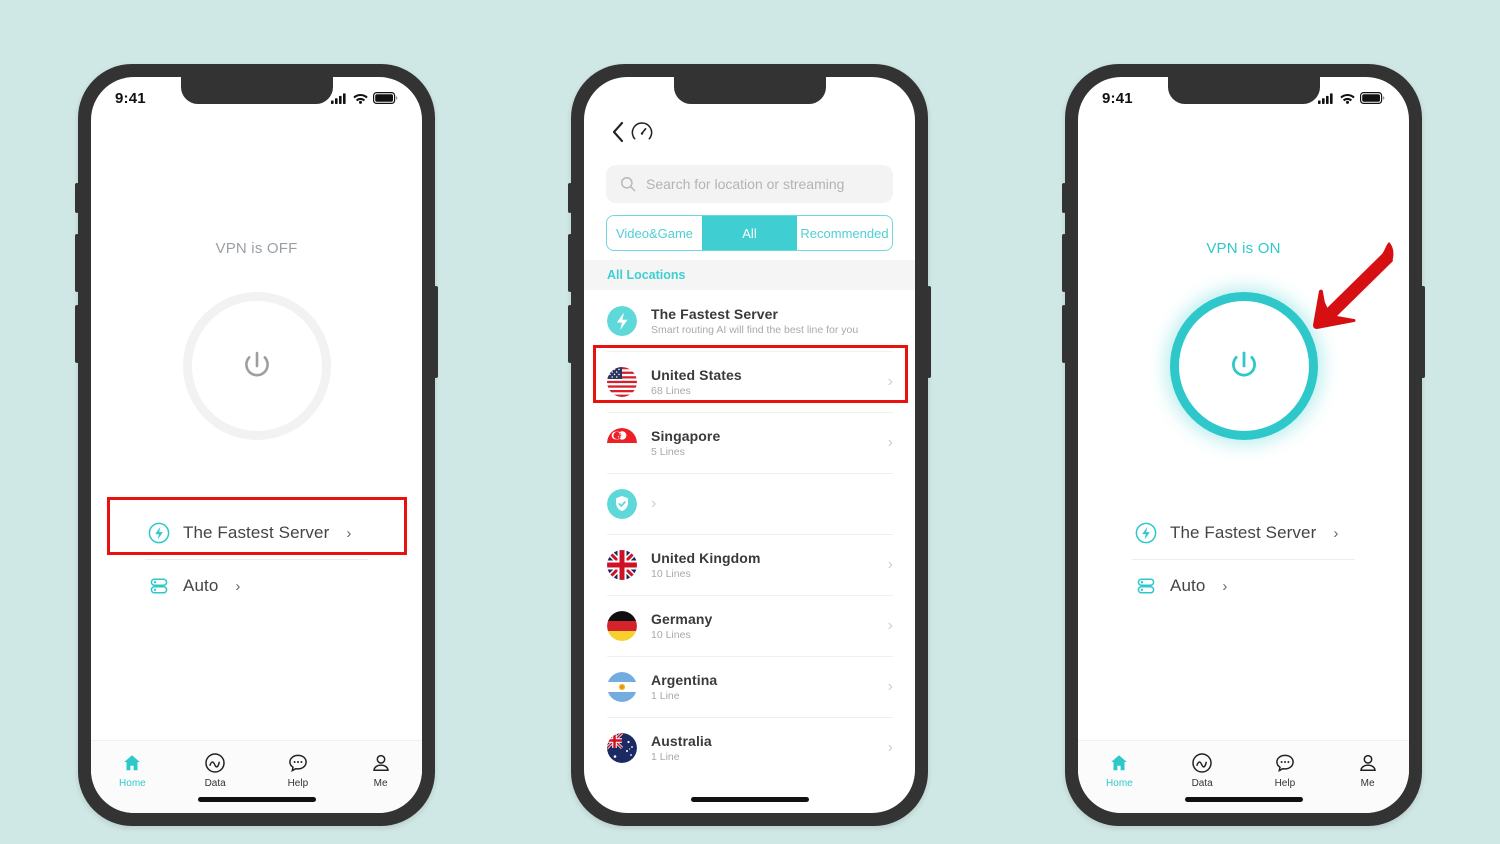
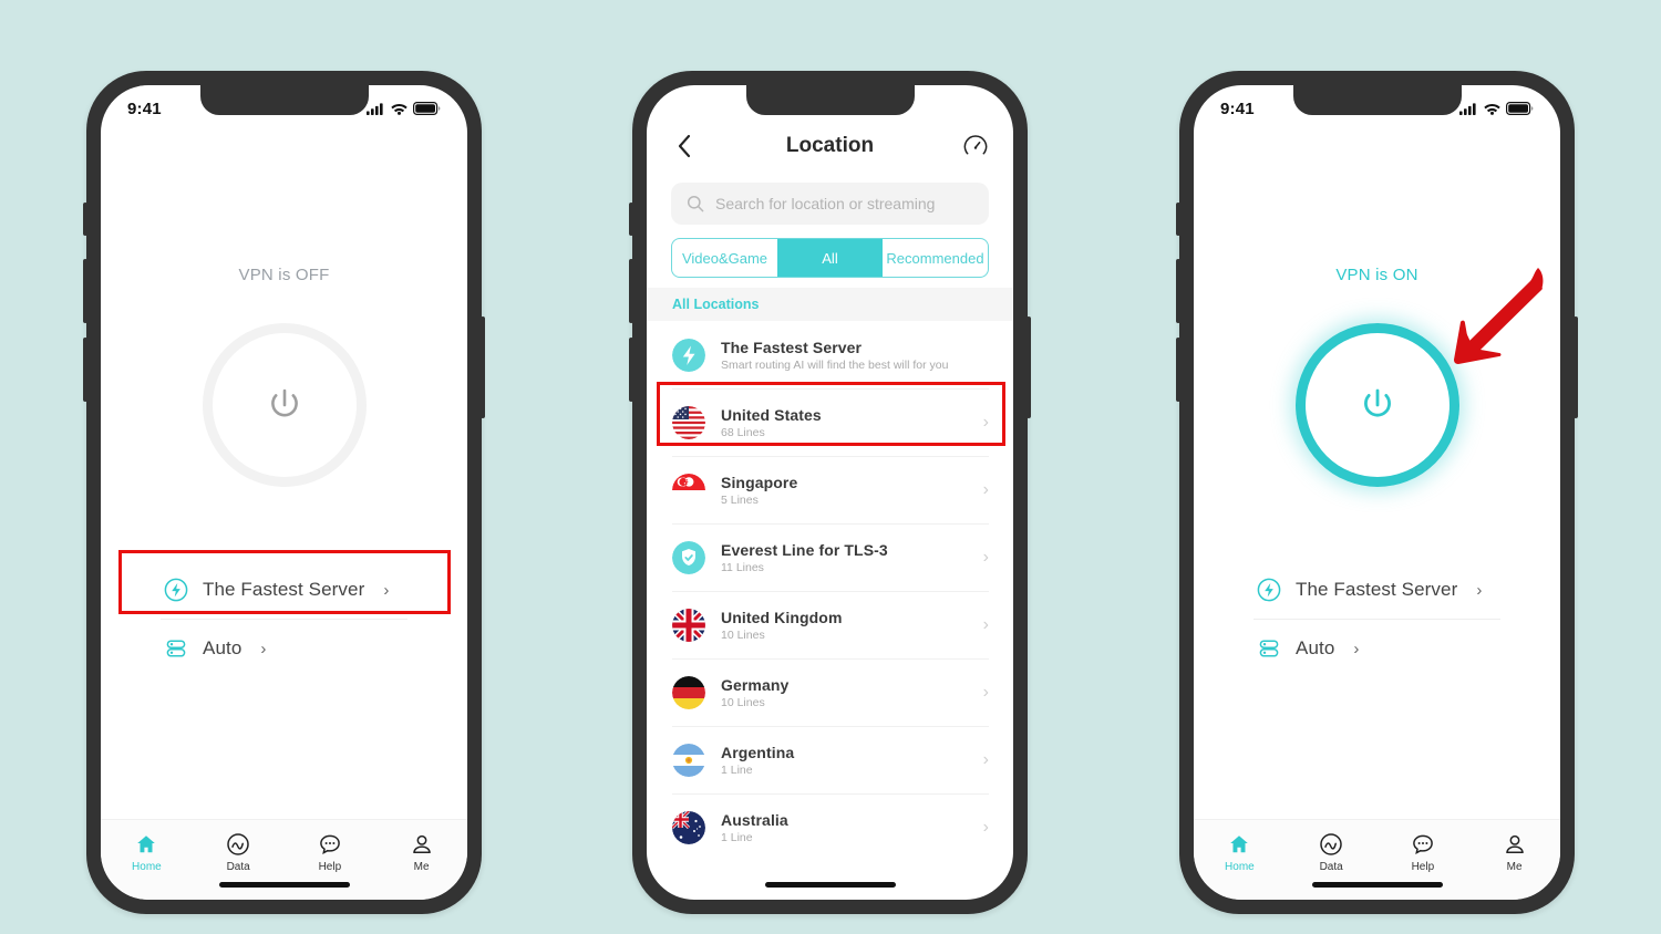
  9:41
  VPN is OFF
  The Fastest Server
  ›
  Auto
  ›
  Home
  Data
  Help
  Me
+ Location
  Search for location or streaming
  Video&Game
  All
  Recommended
  All Locations
  The Fastest Server
- Smart routing AI will find the best line for you
+ Smart routing AI will find the best will for you
  United States
  68 Lines
  ›
  Singapore
  5 Lines
  ›
+ Everest Line for TLS-3
+ 11 Lines
  ›
  United Kingdom
  10 Lines
  ›
  Germany
  10 Lines
  ›
  Argentina
  1 Line
  ›
  Australia
  1 Line
  ›
  9:41
  VPN is ON
  The Fastest Server
  ›
  Auto
  ›
  Home
  Data
  Help
  Me
